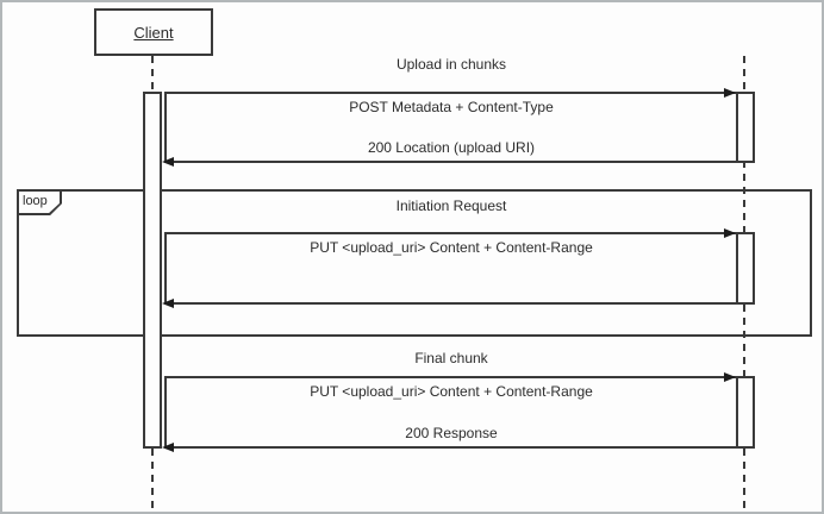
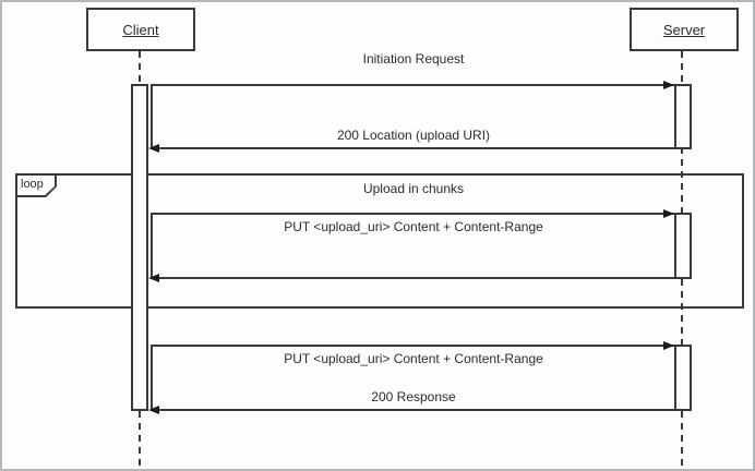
  loop
- Upload in chunks
+ Initiation Request
- POST Metadata + Content-Type
  200 Location (upload URI)
- Initiation Request
+ Upload in chunks
  PUT <upload_uri> Content + Content-Range
- Final chunk
  PUT <upload_uri> Content + Content-Range
  200 Response
  Client
+ Server
